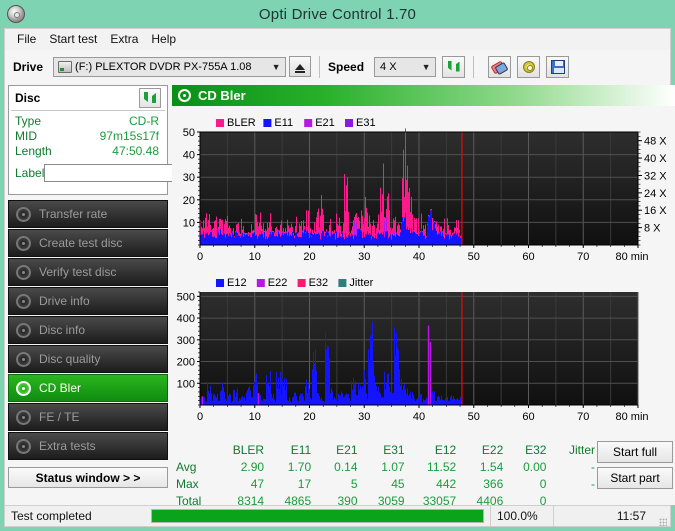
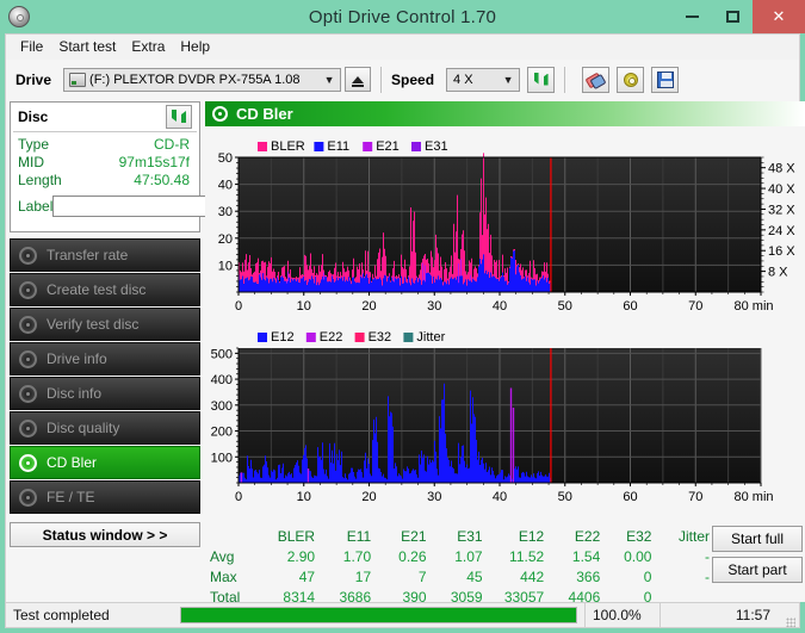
  Opti Drive Control 1.70
+ ✕
  File
  Start test
  Extra
  Help
  Drive
  (F:) PLEXTOR DVDR PX-755A 1.08
  ▼
  Speed
  4 X
  ▼
  Disc
  Type
  CD-R
  MID
  97m15s17f
  Length
  47:50.48
  Label
  Transfer rate
  Create test disc
  Verify test disc
  Drive info
  Disc info
  Disc quality
  CD Bler
  FE / TE
- Extra tests
  Status window > >
  CD Bler
  BLER
  E11
  E21
  E31
  10
  20
  30
  40
  50
  0
  10
  20
  30
  40
  50
  60
  70
  80 min
  8 X
  16 X
  24 X
  32 X
  40 X
  48 X
  E12
  E22
  E32
  Jitter
  100
  200
  300
  400
  500
  0
  10
  20
  30
  40
  50
  60
  70
  80 min
  	BLER	E11	E21	E31	E12	E22	E32	Jitter
- Avg	2.90	1.70	0.14	1.07	11.52	1.54	0.00	-
+ Avg	2.90	1.70	0.26	1.07	11.52	1.54	0.00	-
- Max	47	17	5	45	442	366	0	-
+ Max	47	17	7	45	442	366	0	-
- Total	8314	4865	390	3059	33057	4406	0
+ Total	8314	3686	390	3059	33057	4406	0
  Start full
  Start part
  Test completed
  100.0%
  11:57
